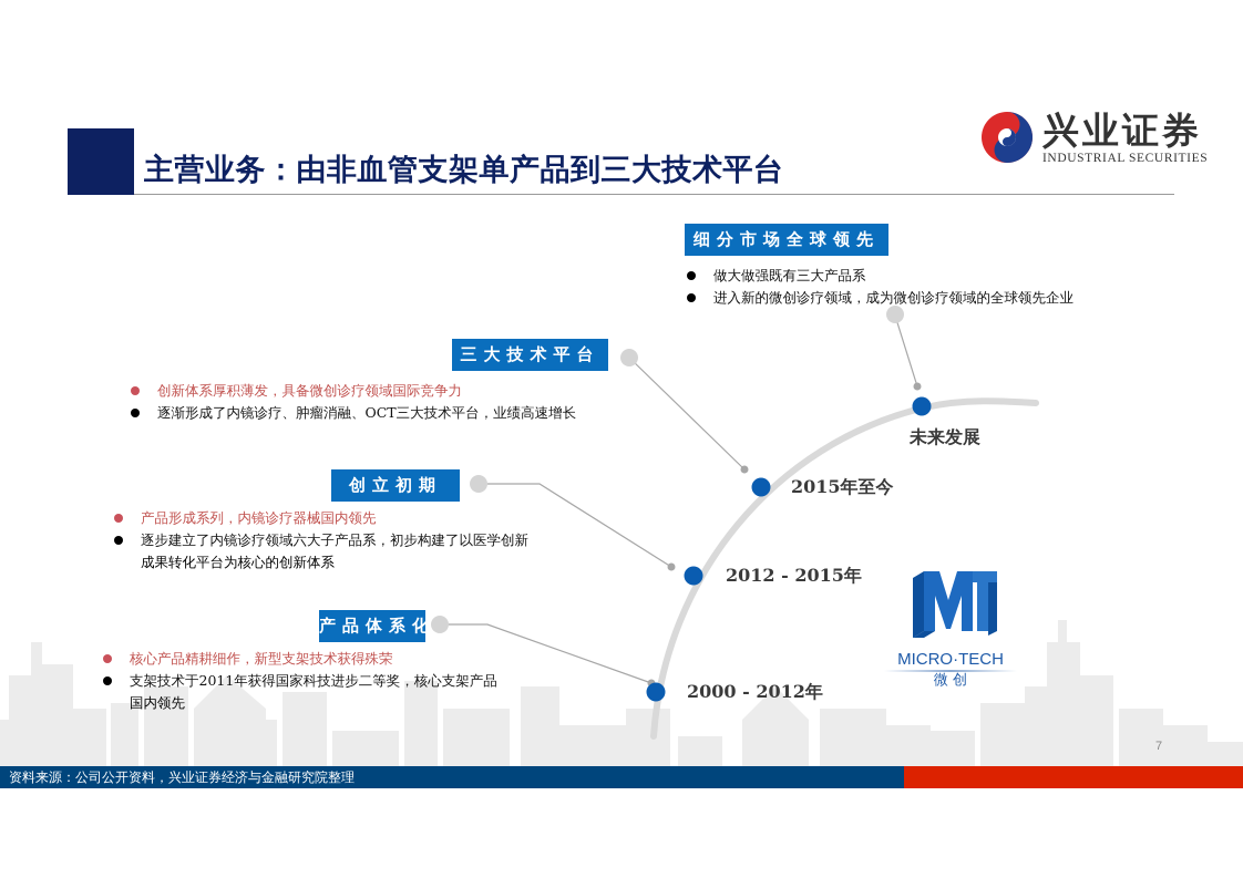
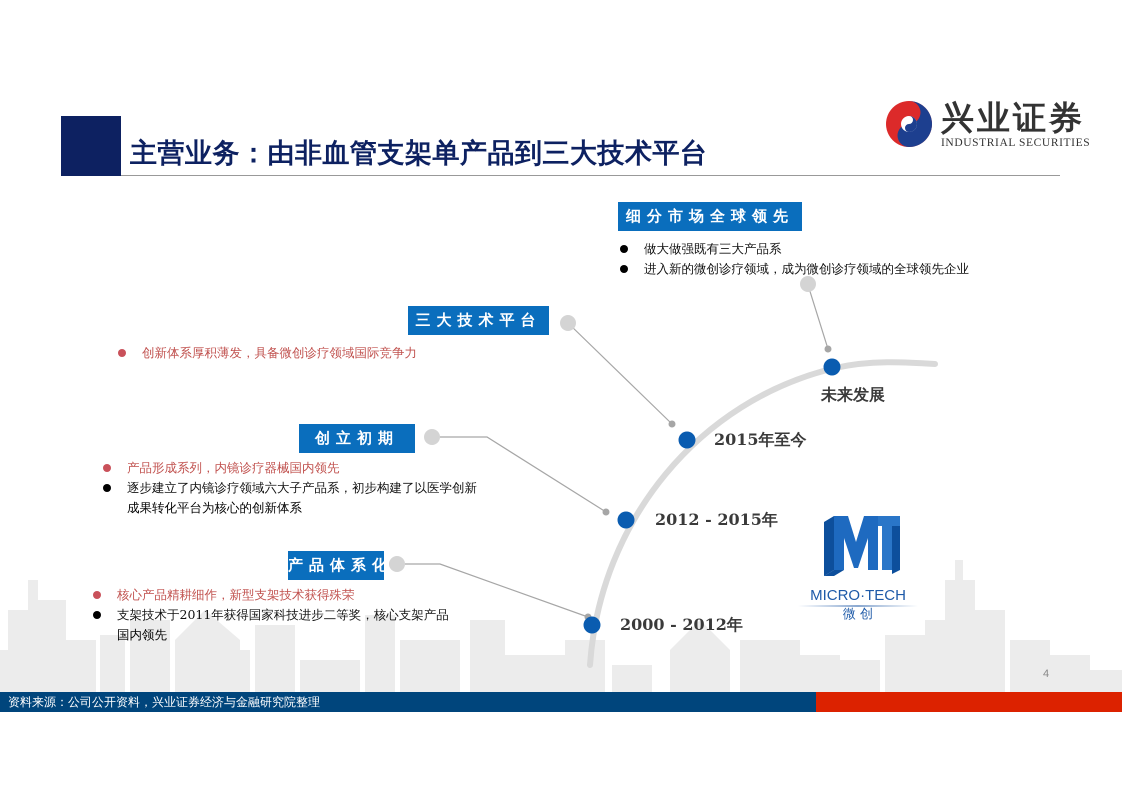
  主营业务：由非血管支架单产品到三大技术平台
  兴业证券
  INDUSTRIAL SECURITIES
  2000 - 2012年
  2012 - 2015年
  2015年至今
  未来发展
  细分市场全球领先
  做大做强既有三大产品系
  进入新的微创诊疗领域，成为微创诊疗领域的全球领先企业
  三大技术平台
  创新体系厚积薄发，具备微创诊疗领域国际竞争力
- 逐渐形成了内镜诊疗、肿瘤消融、OCT三大技术平台，业绩高速增长
  创立初期
  产品形成系列，内镜诊疗器械国内领先
  逐步建立了内镜诊疗领域六大子产品系，初步构建了以医学创新
  成果转化平台为核心的创新体系
  产品体系化
  核心产品精耕细作，新型支架技术获得殊荣
  支架技术于2011年获得国家科技进步二等奖，核心支架产品
  国内领先
  MICRO·TECH
  微 创
- 7
+ 4
  资料来源：公司公开资料，兴业证券经济与金融研究院整理
